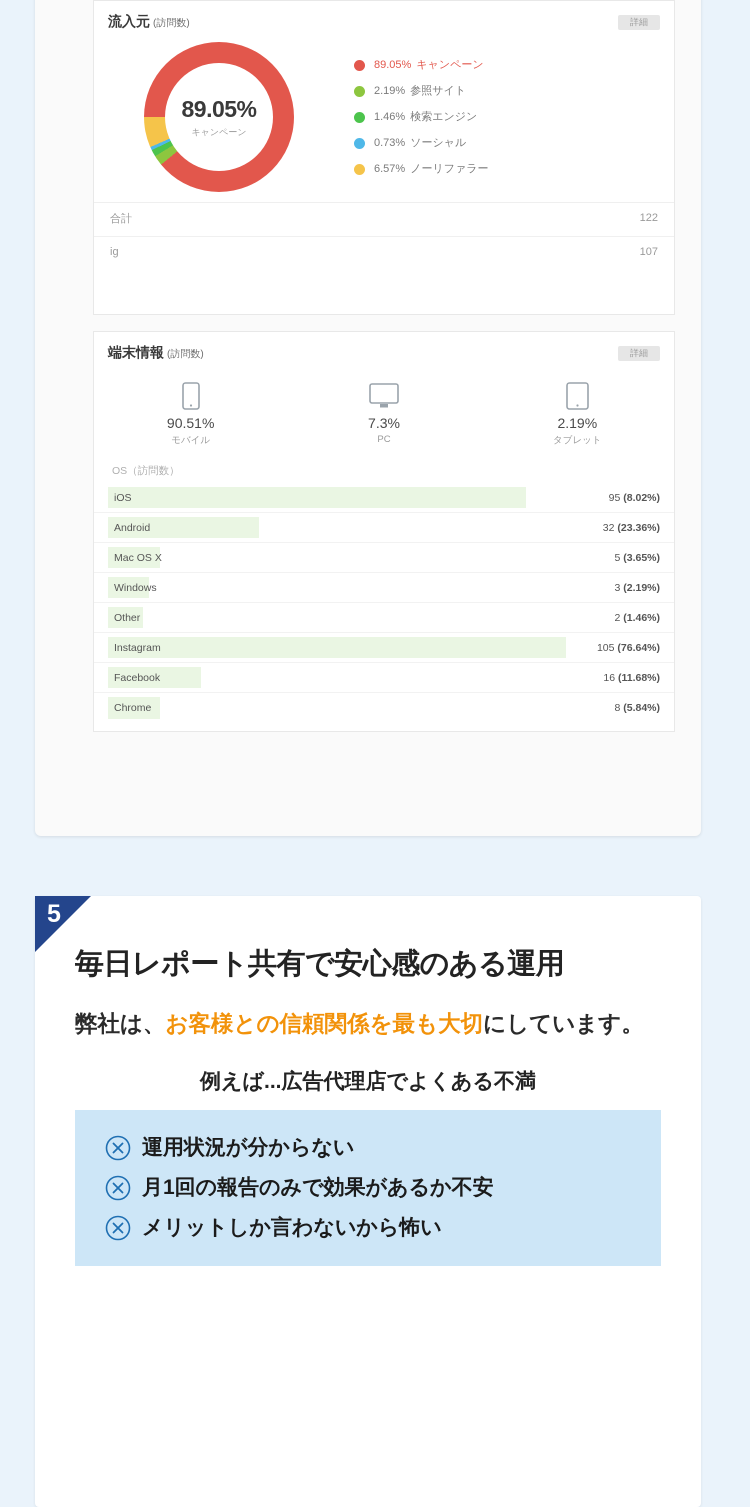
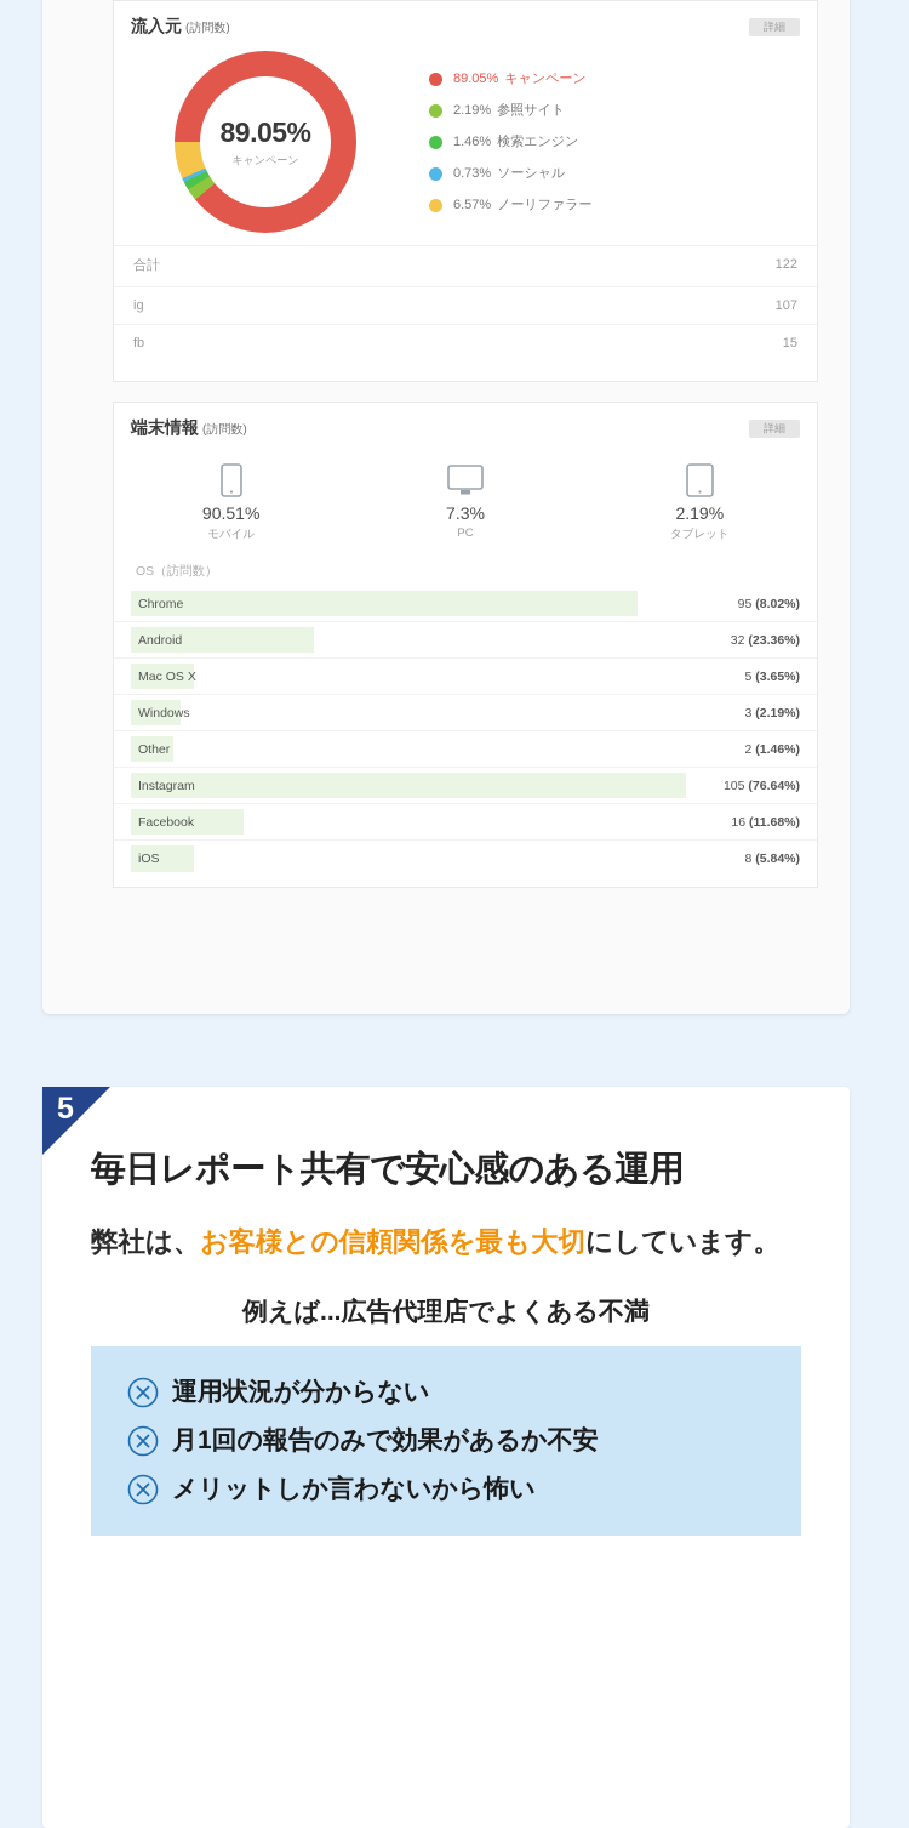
  流入元 (訪問数)
  詳細
  89.05%
  キャンペーン
  89.05%
  キャンペーン
  2.19%
  参照サイト
  1.46%
  検索エンジン
  0.73%
  ソーシャル
  6.57%
  ノーリファラー
  合計
  122
  ig
  107
+ fb
+ 15
  端末情報 (訪問数)
  詳細
  90.51%
  モバイル
  7.3%
  PC
  2.19%
  タブレット
  OS（訪問数）
- iOS
+ Chrome
  95 (8.02%)
  Android
  32 (23.36%)
  Mac OS X
  5 (3.65%)
  Windows
  3 (2.19%)
  Other
  2 (1.46%)
  Instagram
  105 (76.64%)
  Facebook
  16 (11.68%)
- Chrome
+ iOS
  8 (5.84%)
  5
  毎日レポート共有で安心感のある運用
  弊社は、お客様との信頼関係を最も大切にしています。
  例えば...広告代理店でよくある不満
  運用状況が分からない
  月1回の報告のみで効果があるか不安
  メリットしか言わないから怖い
